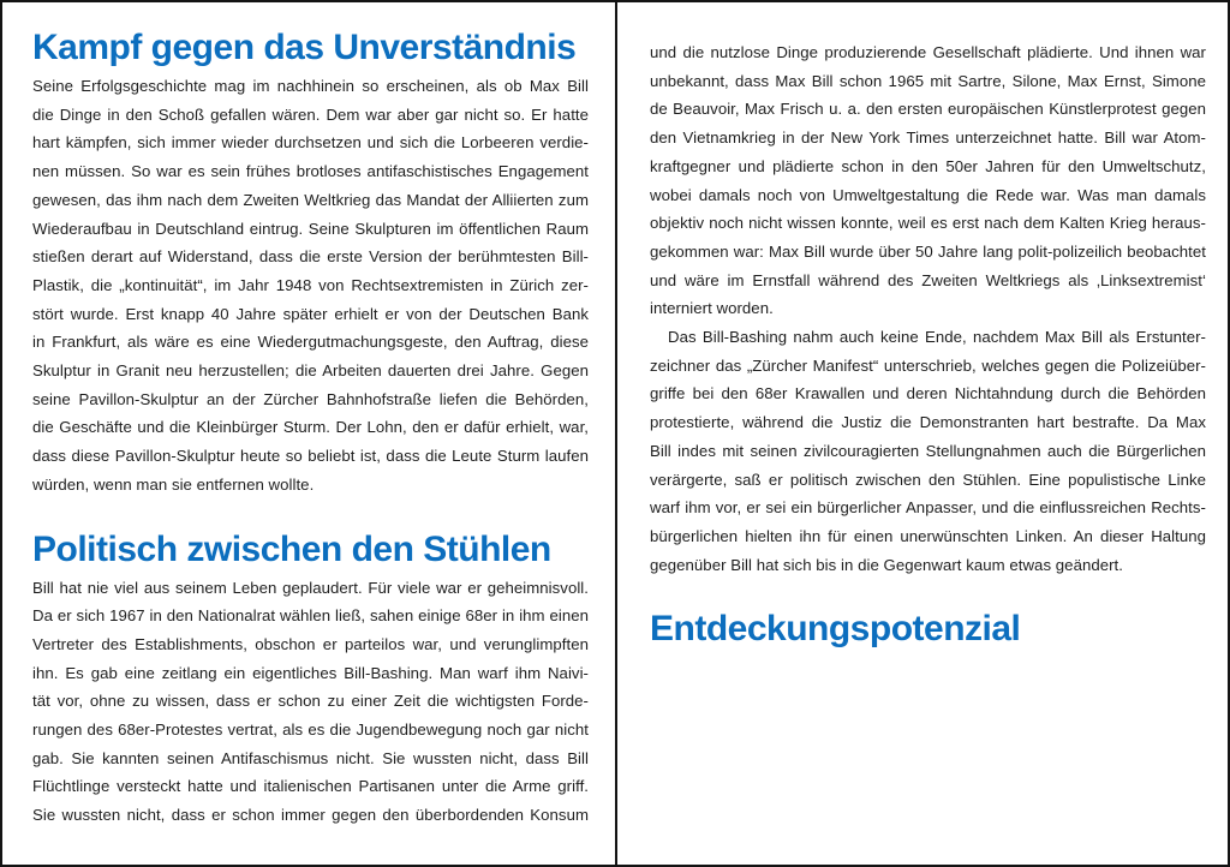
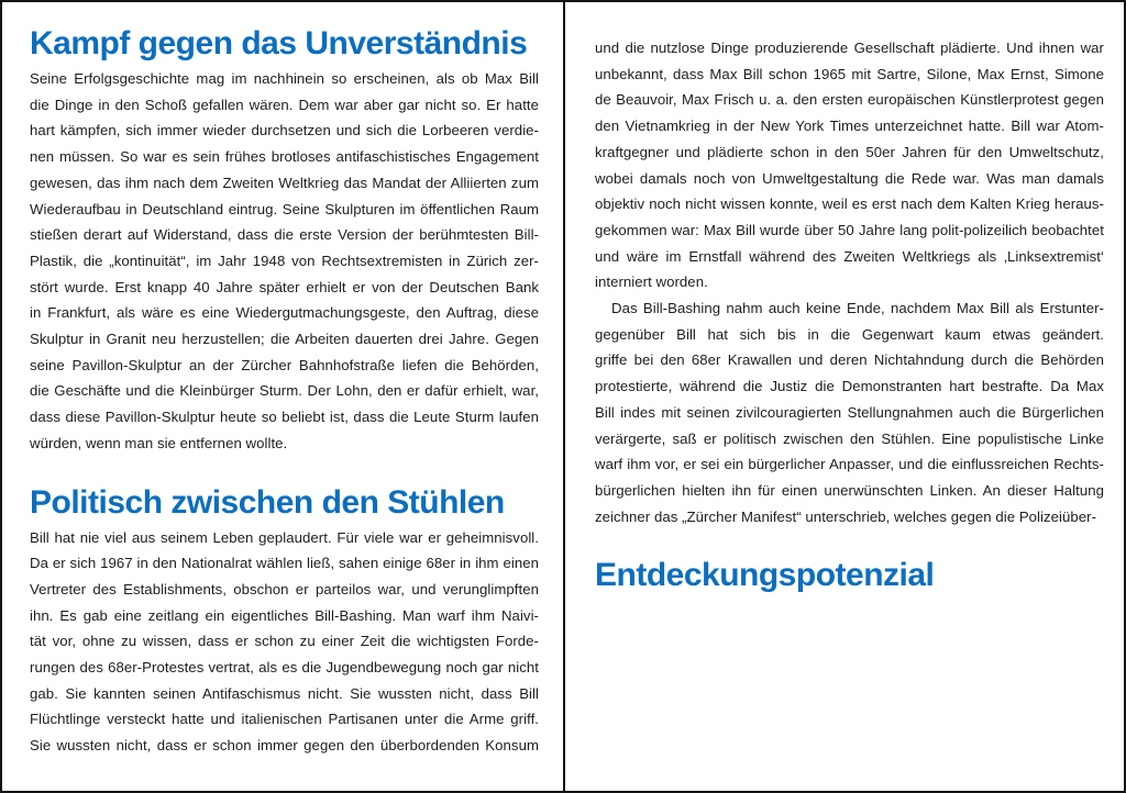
  Kampf gegen das Unverständnis
  Seine Erfolgsgeschichte mag im nachhinein so erscheinen, als ob Max Bill
  die Dinge in den Schoß gefallen wären. Dem war aber gar nicht so. Er hatte
  hart kämpfen, sich immer wieder durchsetzen und sich die Lorbeeren verdie-
  nen müssen. So war es sein frühes brotloses antifaschistisches Engagement
  gewesen, das ihm nach dem Zweiten Weltkrieg das Mandat der Alliierten zum
  Wiederaufbau in Deutschland eintrug. Seine Skulpturen im öffentlichen Raum
  stießen derart auf Widerstand, dass die erste Version der berühmtesten Bill-
  Plastik, die „kontinuität“, im Jahr 1948 von Rechtsextremisten in Zürich zer-
  stört wurde. Erst knapp 40 Jahre später erhielt er von der Deutschen Bank
  in Frankfurt, als wäre es eine Wiedergutmachungsgeste, den Auftrag, diese
  Skulptur in Granit neu herzustellen; die Arbeiten dauerten drei Jahre. Gegen
  seine Pavillon-Skulptur an der Zürcher Bahnhofstraße liefen die Behörden,
  die Geschäfte und die Kleinbürger Sturm. Der Lohn, den er dafür erhielt, war,
  dass diese Pavillon-Skulptur heute so beliebt ist, dass die Leute Sturm laufen
  würden, wenn man sie entfernen wollte.
  Politisch zwischen den Stühlen
  Bill hat nie viel aus seinem Leben geplaudert. Für viele war er geheimnisvoll.
  Da er sich 1967 in den Nationalrat wählen ließ, sahen einige 68er in ihm einen
  Vertreter des Establishments, obschon er parteilos war, und verunglimpften
  ihn. Es gab eine zeitlang ein eigentliches Bill-Bashing. Man warf ihm Naivi-
  tät vor, ohne zu wissen, dass er schon zu einer Zeit die wichtigsten Forde-
  rungen des 68er-Protestes vertrat, als es die Jugendbewegung noch gar nicht
  gab. Sie kannten seinen Antifaschismus nicht. Sie wussten nicht, dass Bill
  Flüchtlinge versteckt hatte und italienischen Partisanen unter die Arme griff.
  Sie wussten nicht, dass er schon immer gegen den überbordenden Konsum
  und die nutzlose Dinge produzierende Gesellschaft plädierte. Und ihnen war
  unbekannt, dass Max Bill schon 1965 mit Sartre, Silone, Max Ernst, Simone
  de Beauvoir, Max Frisch u. a. den ersten europäischen Künstlerprotest gegen
  den Vietnamkrieg in der New York Times unterzeichnet hatte. Bill war Atom-
  kraftgegner und plädierte schon in den 50er Jahren für den Umweltschutz,
  wobei damals noch von Umweltgestaltung die Rede war. Was man damals
  objektiv noch nicht wissen konnte, weil es erst nach dem Kalten Krieg heraus-
  gekommen war: Max Bill wurde über 50 Jahre lang polit-polizeilich beobachtet
  und wäre im Ernstfall während des Zweiten Weltkriegs als ‚Linksextremist‘
  interniert worden.
  Das Bill-Bashing nahm auch keine Ende, nachdem Max Bill als Erstunter-
- zeichner das „Zürcher Manifest“ unterschrieb, welches gegen die Polizeiüber-
+ gegenüber Bill hat sich bis in die Gegenwart kaum etwas geändert.
  griffe bei den 68er Krawallen und deren Nichtahndung durch die Behörden
  protestierte, während die Justiz die Demonstranten hart bestrafte. Da Max
  Bill indes mit seinen zivilcouragierten Stellungnahmen auch die Bürgerlichen
  verärgerte, saß er politisch zwischen den Stühlen. Eine populistische Linke
  warf ihm vor, er sei ein bürgerlicher Anpasser, und die einflussreichen Rechts-
  bürgerlichen hielten ihn für einen unerwünschten Linken. An dieser Haltung
- gegenüber Bill hat sich bis in die Gegenwart kaum etwas geändert.
+ zeichner das „Zürcher Manifest“ unterschrieb, welches gegen die Polizeiüber-
  Entdeckungspotenzial
